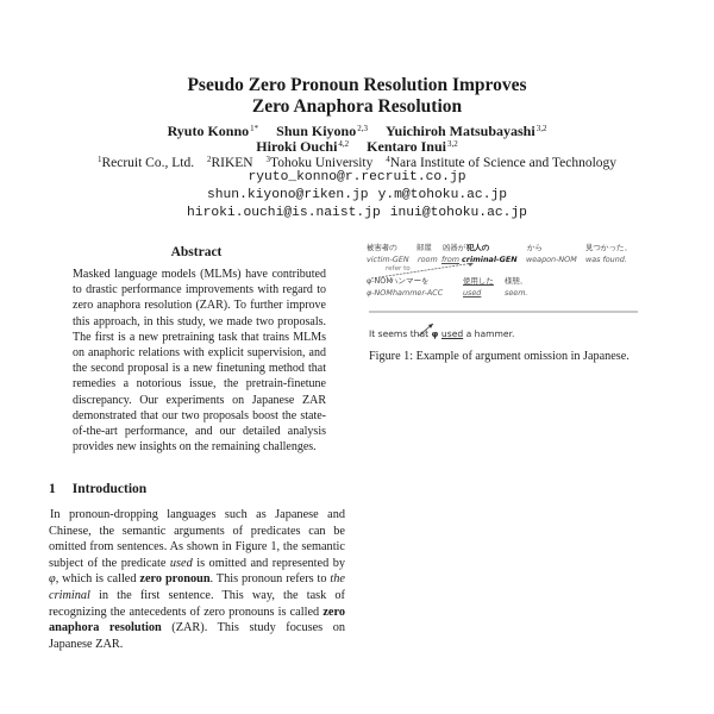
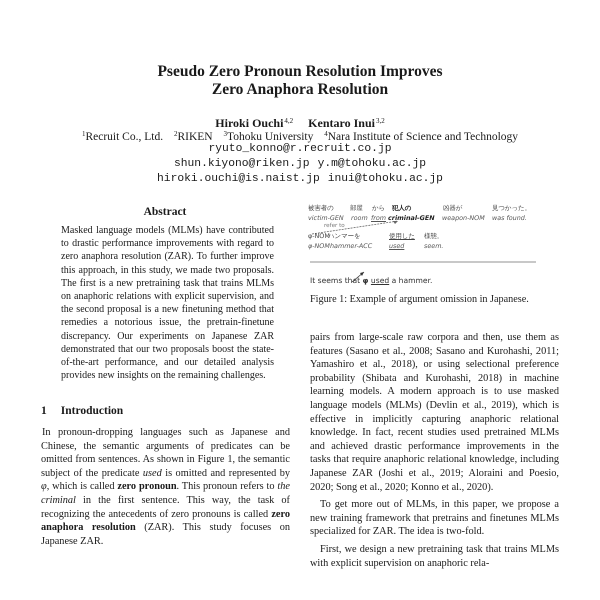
  Pseudo Zero Pronoun Resolution Improves
  Zero Anaphora Resolution
- Ryuto Konno 1* Shun Kiyono 2,3 Yuichiroh Matsubayashi 3,2
  Hiroki Ouchi 4,2 Kentaro Inui 3,2
  1Recruit Co., Ltd. 2RIKEN 3Tohoku University 4Nara Institute of Science and Technology
  ryuto_konno@r.recruit.co.jp
  shun.kiyono@riken.jp y.m@tohoku.ac.jp
  hiroki.ouchi@is.naist.jp inui@tohoku.ac.jp
  Abstract
  Masked language models (MLMs) have contributed to drastic performance improvements with regard to zero anaphora resolution (ZAR). To further improve this approach, in this study, we made two proposals. The first is a new pretraining task that trains MLMs on anaphoric relations with explicit supervision, and the second proposal is a new finetuning method that remedies a notorious issue, the pretrain-finetune discrepancy. Our experiments on Japanese ZAR demonstrated that our two proposals boost the state-of-the-art performance, and our detailed analysis provides new insights on the remaining challenges.
  1 Introduction
  In pronoun-dropping languages such as Japanese and Chinese, the semantic arguments of predicates can be omitted from sentences. As shown in Figure 1, the semantic subject of the predicate used is omitted and represented by φ, which is called zero pronoun. This pronoun refers to the criminal in the first sentence. This way, the task of recognizing the antecedents of zero pronouns is called zero anaphora resolution (ZAR). This study focuses on Japanese ZAR.
  被害者の
  部屋
- 凶器が
+ から
  犯人の
- から
+ 凶器が
  見つかった。
  victim-GEN
  room
  from
  criminal-GEN
  weapon-NOM
  was found.
  φ-NOM
  ハンマーを
  使用した
  様態。
  φ-NOM
  hammer-ACC
  used
  seem.
  It seems that φ used a hammer.
  Figure 1: Example of argument omission in Japanese.
+ pairs from large-scale raw corpora and then, use them as features (Sasano et al., 2008; Sasano and Kurohashi, 2011; Yamashiro et al., 2018), or using selectional preference probability (Shibata and Kurohashi, 2018) in machine learning models. A modern approach is to use masked language models (MLMs) (Devlin et al., 2019), which is effective in implicitly capturing anaphoric relational knowledge. In fact, recent studies used pretrained MLMs and achieved drastic performance improvements in the tasks that require anaphoric relational knowledge, including Japanese ZAR (Joshi et al., 2019; Aloraini and Poesio, 2020; Song et al., 2020; Konno et al., 2020).
+ To get more out of MLMs, in this paper, we propose a new training framework that pretrains and finetunes MLMs specialized for ZAR. The idea is two-fold.
+ First, we design a new pretraining task that trains MLMs with explicit supervision on anaphoric rela-
